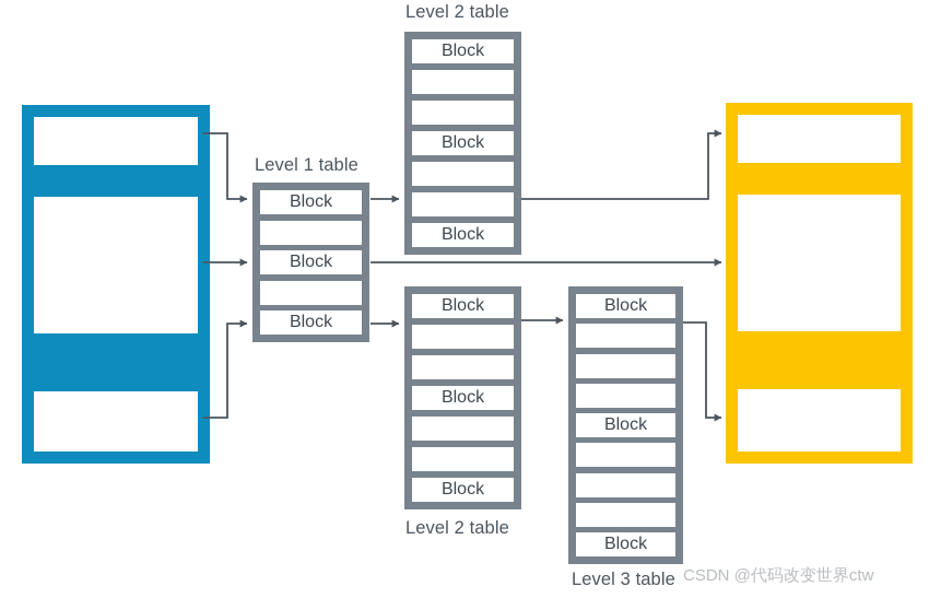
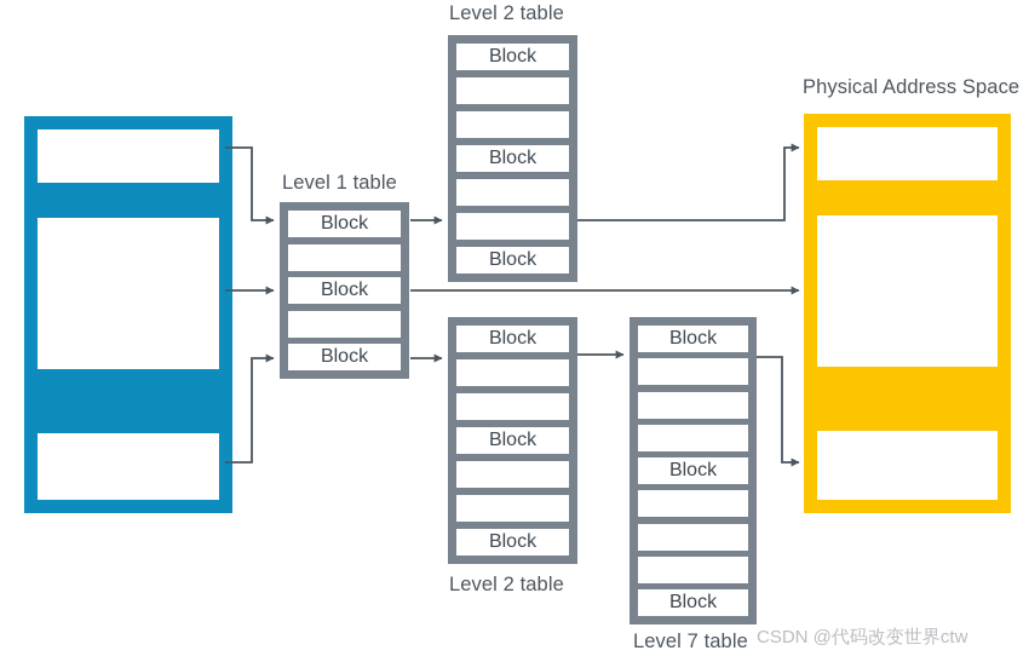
+ Physical Address Space
  Level 1 table
  Level 2 table
  Level 2 table
- Level 3 table
+ Level 7 table
  Block
  Block
  Block
  Block
  Block
  Block
  Block
  Block
  Block
  Block
  Block
  Block
  CSDN @代码改变世界ctw
